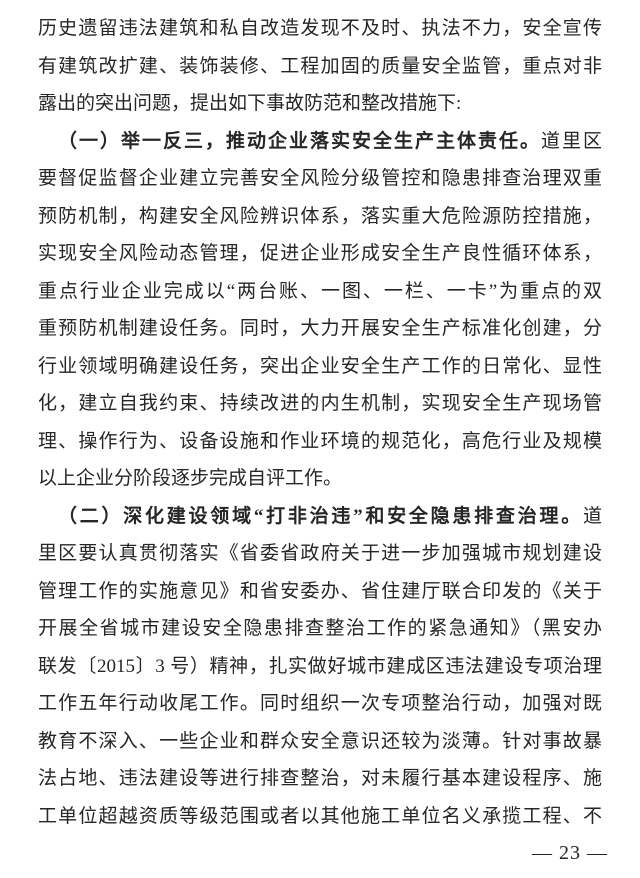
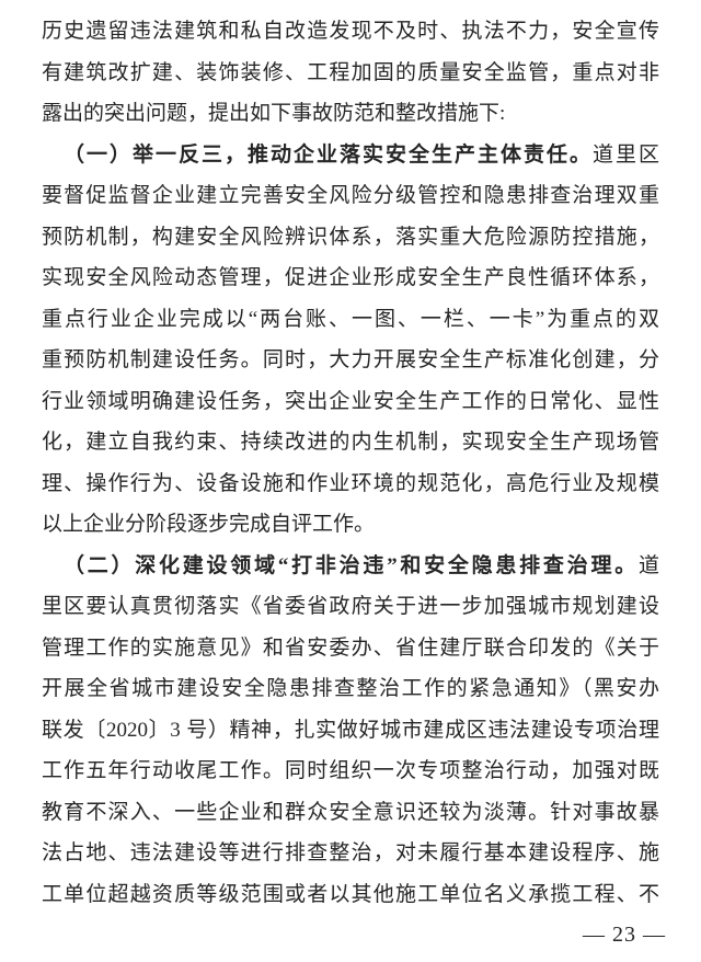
  历史遗留违法建筑和私自改造发现不及时、执法不力，安全宣传
  有建筑改扩建、装饰装修、工程加固的质量安全监管，重点对非
  露出的突出问题，提出如下事故防范和整改措施下:
  （一）举一反三，推动企业落实安全生产主体责任。道里区
  要督促监督企业建立完善安全风险分级管控和隐患排查治理双重
  预防机制，构建安全风险辨识体系，落实重大危险源防控措施，
  实现安全风险动态管理，促进企业形成安全生产良性循环体系，
  重点行业企业完成以“两台账、一图、一栏、一卡”为重点的双
  重预防机制建设任务。同时，大力开展安全生产标准化创建，分
  行业领域明确建设任务，突出企业安全生产工作的日常化、显性
  化，建立自我约束、持续改进的内生机制，实现安全生产现场管
  理、操作行为、设备设施和作业环境的规范化，高危行业及规模
  以上企业分阶段逐步完成自评工作。
  （二）深化建设领域“打非治违”和安全隐患排查治理。道
  里区要认真贯彻落实《省委省政府关于进一步加强城市规划建设
  管理工作的实施意见》和省安委办、省住建厅联合印发的《关于
  开展全省城市建设安全隐患排查整治工作的紧急通知》（黑安办
- 联发〔2015〕3 号）精神，扎实做好城市建成区违法建设专项治理
+ 联发〔2020〕3 号）精神，扎实做好城市建成区违法建设专项治理
  工作五年行动收尾工作。同时组织一次专项整治行动，加强对既
  教育不深入、一些企业和群众安全意识还较为淡薄。针对事故暴
  法占地、违法建设等进行排查整治，对未履行基本建设程序、施
  工单位超越资质等级范围或者以其他施工单位名义承揽工程、不
  — 23 —
